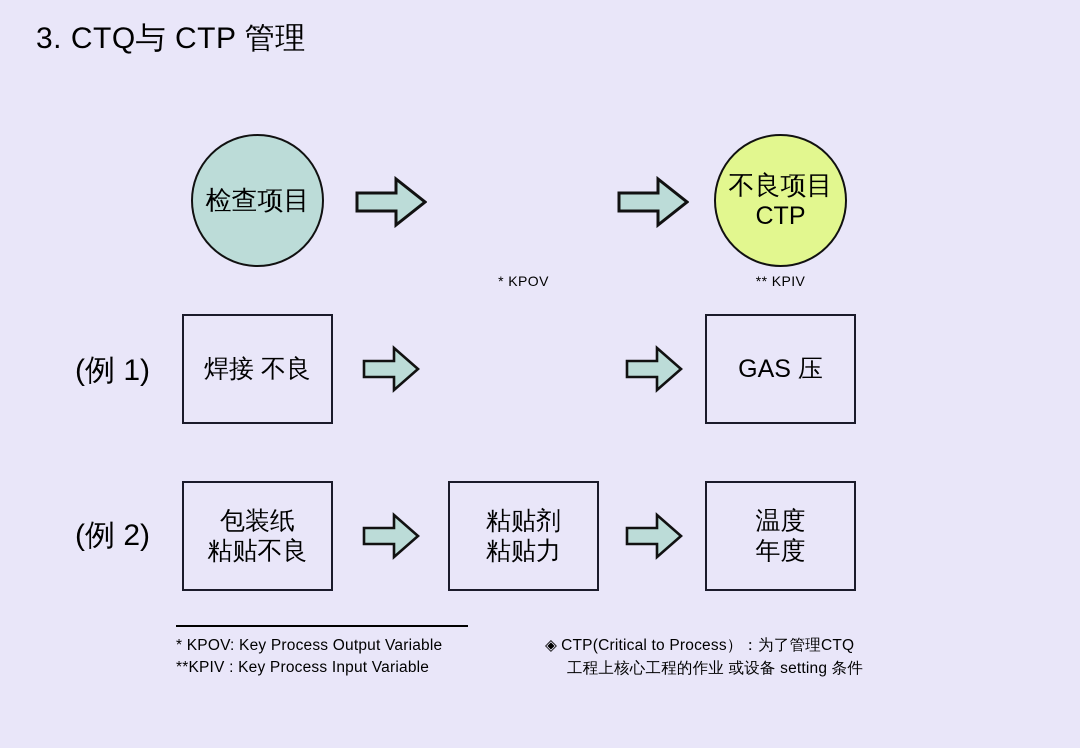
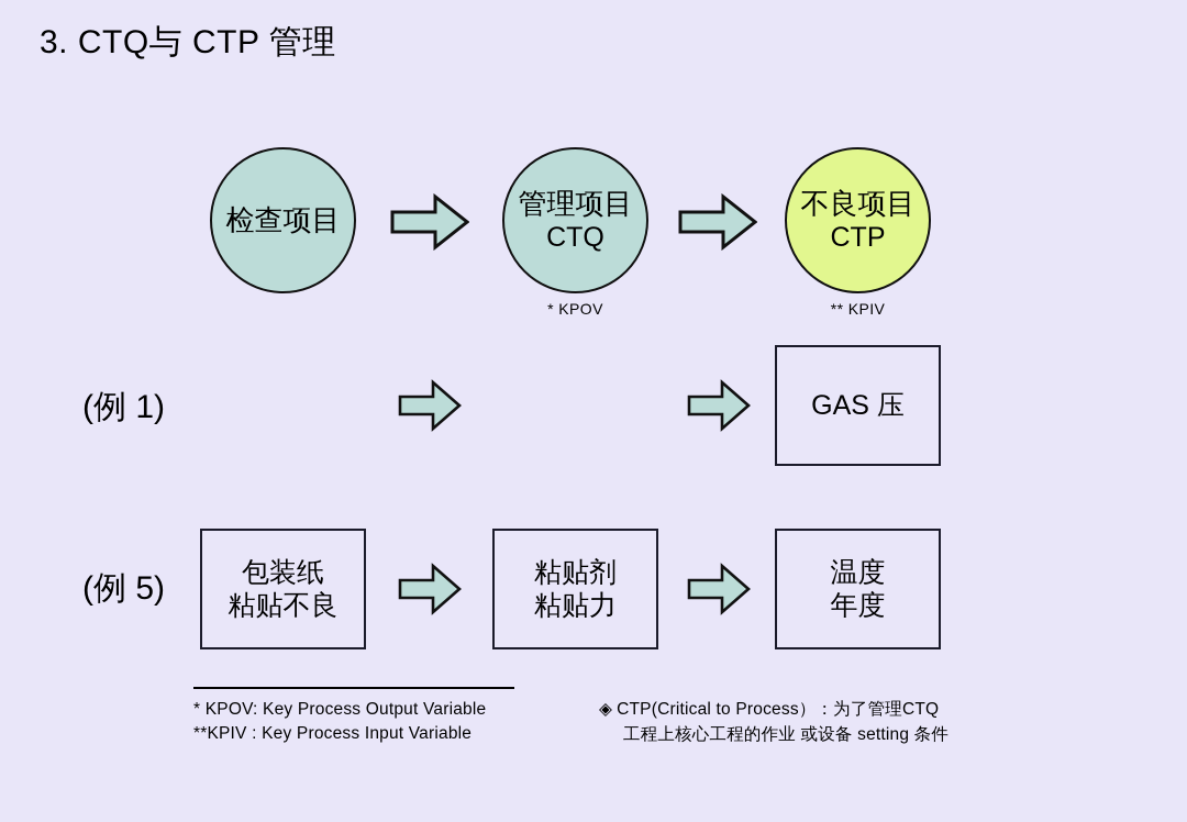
  3. CTQ与 CTP 管理
  检查项目
+ 管理项目
+ CTQ
  * KPOV
  不良项目
  CTP
  ** KPIV
  (例 1)
- 焊接 不良
  GAS 压
- (例 2)
+ (例 5)
  包装纸
  粘贴不良
  粘贴剂
  粘贴力
  温度
  年度
  * KPOV: Key Process Output Variable
  **KPIV : Key Process Input Variable
  ◈ CTP(Critical to Process）：为了管理CTQ
  工程上核心工程的作业 或设备 setting 条件
